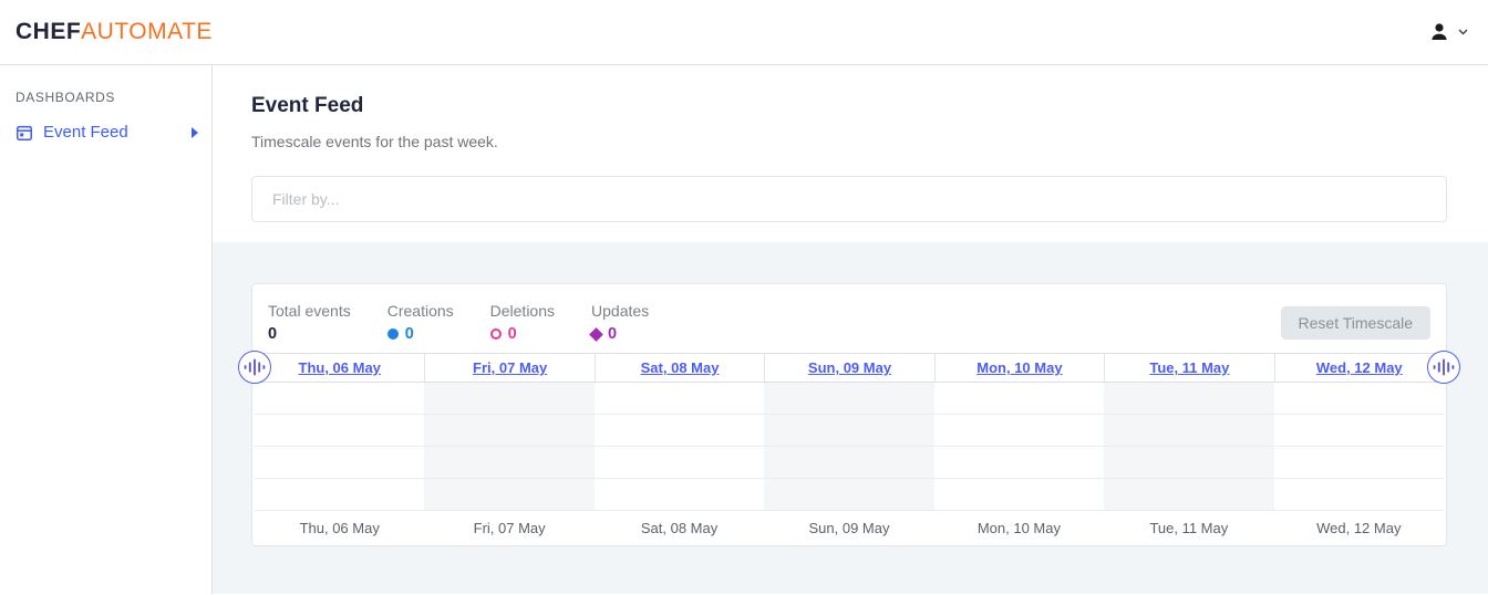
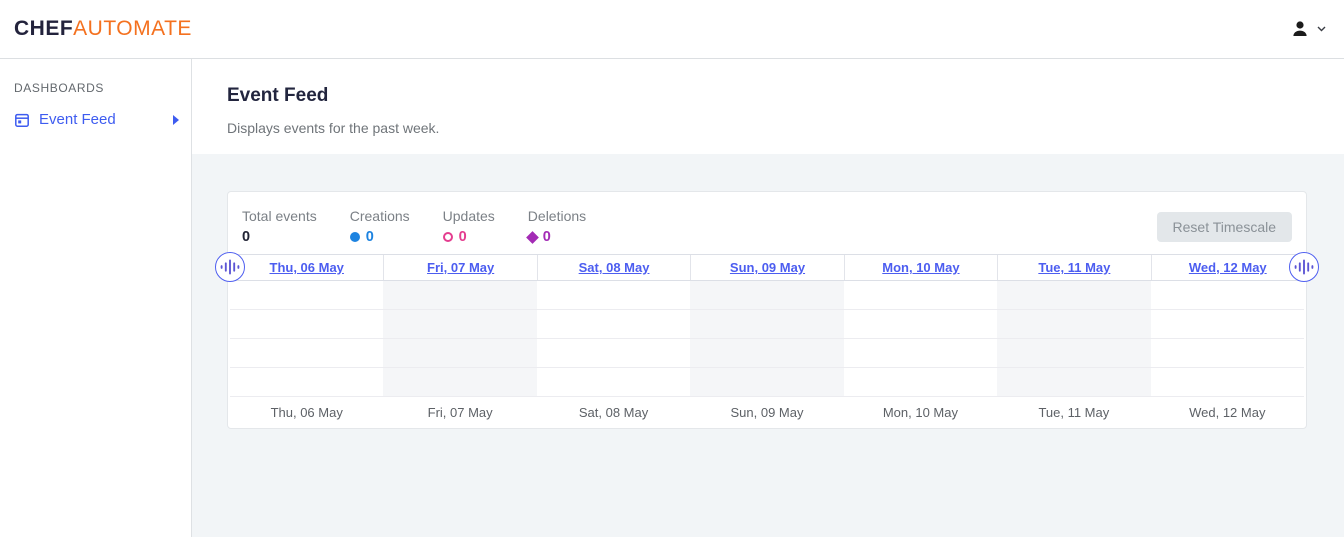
  CHEF
  AUTOMATE
  DASHBOARDS
  Event Feed
  Event Feed
- Timescale events for the past week.
+ Displays events for the past week.
- Filter by...
  Total events
  0
  Creations
  0
- Deletions
+ Updates
  0
- Updates
+ Deletions
  0
  Reset Timescale
  Thu, 06 May
  Fri, 07 May
  Sat, 08 May
  Sun, 09 May
  Mon, 10 May
  Tue, 11 May
  Wed, 12 May
  Thu, 06 May
  Fri, 07 May
  Sat, 08 May
  Sun, 09 May
  Mon, 10 May
  Tue, 11 May
  Wed, 12 May
